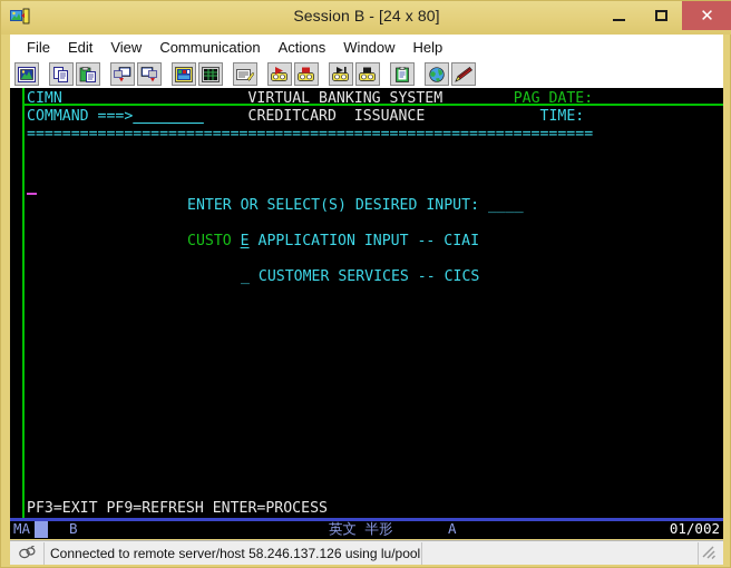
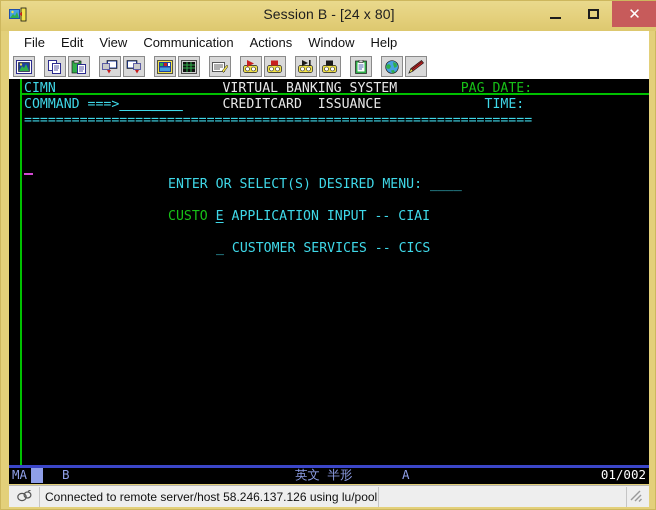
  Session B - [24 x 80]
  ✕
  File
  Edit
  View
  Communication
  Actions
  Window
  Help
  CIMN VIRTUAL BANKING SYSTEM PAG DATE:
  COMMAND ===> ____ CREDITCARD ISSUANCE TIME:
  ================================================================
- ENTER OR SELECT(S) DESIRED INPUT: ____
+ ENTER OR SELECT(S) DESIRED MENU: ____
  CUSTO E APPLICATION INPUT -- CIAI
  _ CUSTOMER SERVICES -- CICS
- PF3=EXIT PF9=REFRESH ENTER=PROCESS
  MA
  B
  英文 半形
  A
  01/002
  Connected to remote server/host 58.246.137.126 using lu/pool
